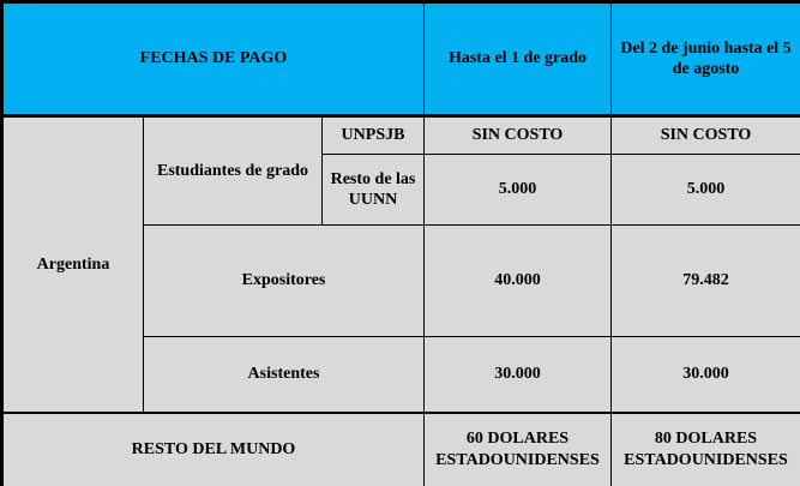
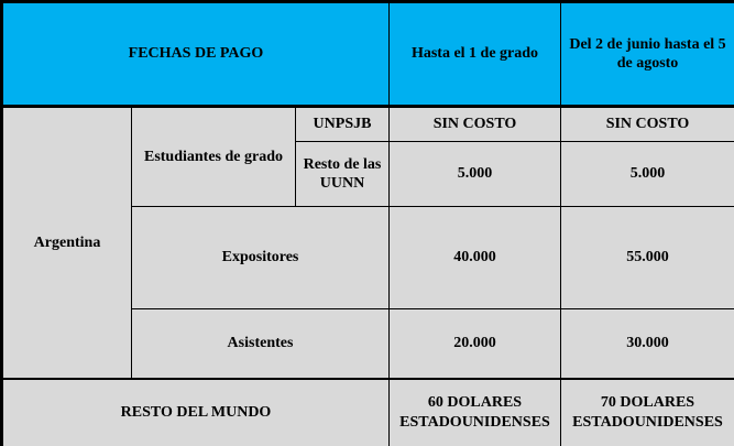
  FECHAS DE PAGO	Hasta el 1 de grado	Del 2 de junio hasta el 5 de agosto
  Argentina	Estudiantes de grado	UNPSJB	SIN COSTO	SIN COSTO
  Resto de las UUNN	5.000	5.000
- Expositores	40.000	79.482
+ Expositores	40.000	55.000
- Asistentes	30.000	30.000
+ Asistentes	20.000	30.000
- RESTO DEL MUNDO	60 DOLARES ESTADOUNIDENSES	80 DOLARES ESTADOUNIDENSES
+ RESTO DEL MUNDO	60 DOLARES ESTADOUNIDENSES	70 DOLARES ESTADOUNIDENSES
